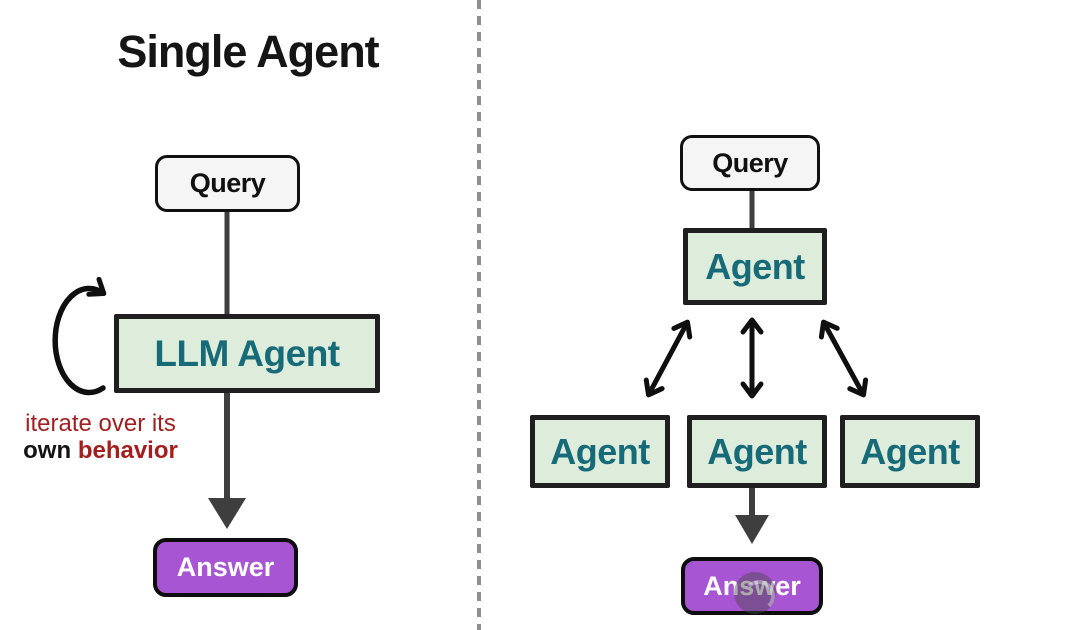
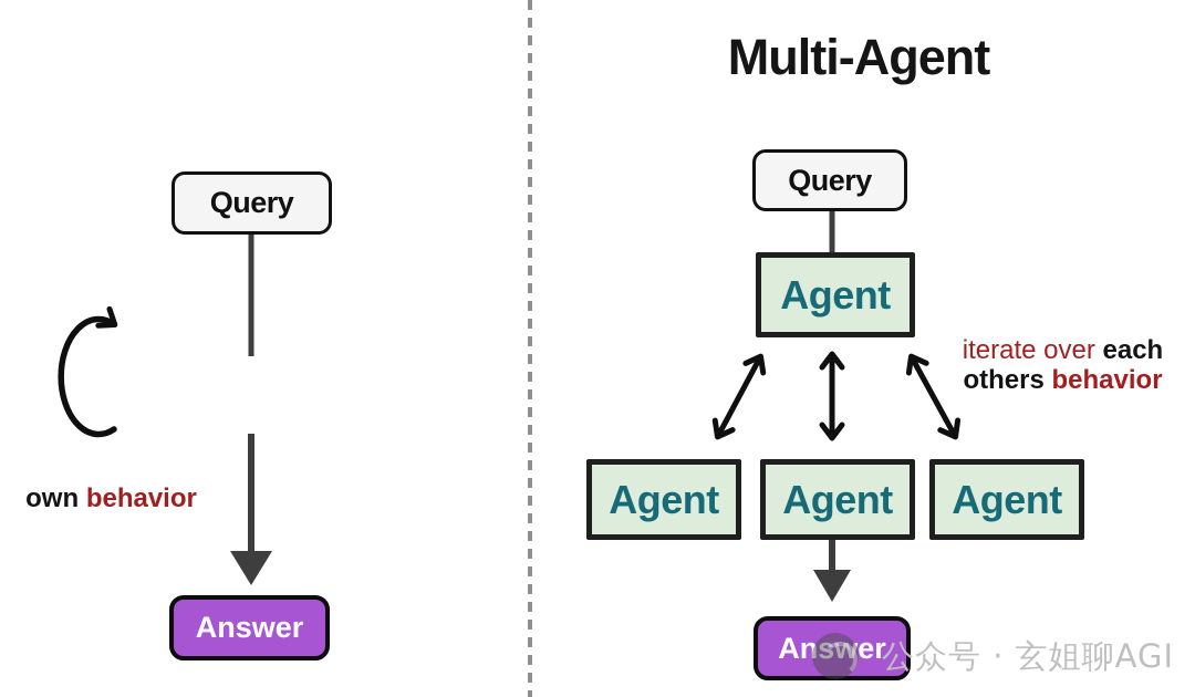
- Single Agent
  Query
- LLM Agent
- iterate over its
  own behavior
  Answer
+ Multi-Agent
  Query
  Agent
+ iterate over each
+ others behavior
  Agent
  Agent
  Agent
  Answer
+ 公众号 · 玄姐聊AGI
